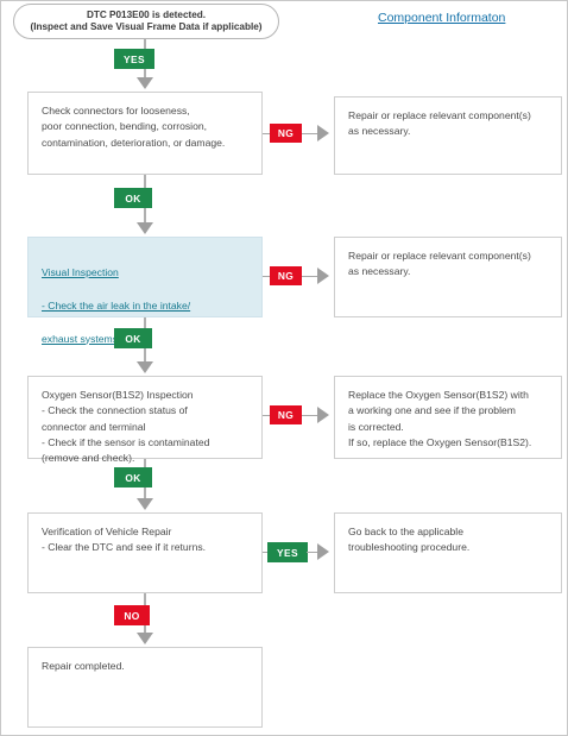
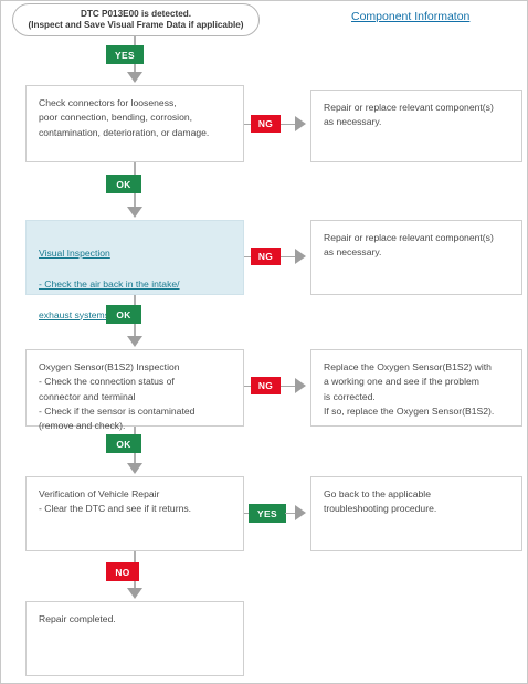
  DTC P013E00 is detected.
  (Inspect and Save Visual Frame Data if applicable)
  Component Informaton
  YES
  Check connectors for looseness,
  poor connection, bending, corrosion,
  contamination, deterioration, or damage.
  NG
  Repair or replace relevant component(s)
  as necessary.
  OK
  Visual Inspection
- - Check the air leak in the intake/
+ - Check the air back in the intake/
  exhaust system
  NG
  Repair or replace relevant component(s)
  as necessary.
  OK
  Oxygen Sensor(B1S2) Inspection
  - Check the connection status of
  connector and terminal
  - Check if the sensor is contaminated
  (remove and check).
  NG
  Replace the Oxygen Sensor(B1S2) with
  a working one and see if the problem
  is corrected.
  If so, replace the Oxygen Sensor(B1S2).
  OK
  Verification of Vehicle Repair
  - Clear the DTC and see if it returns.
  YES
  Go back to the applicable
  troubleshooting procedure.
  NO
  Repair completed.
